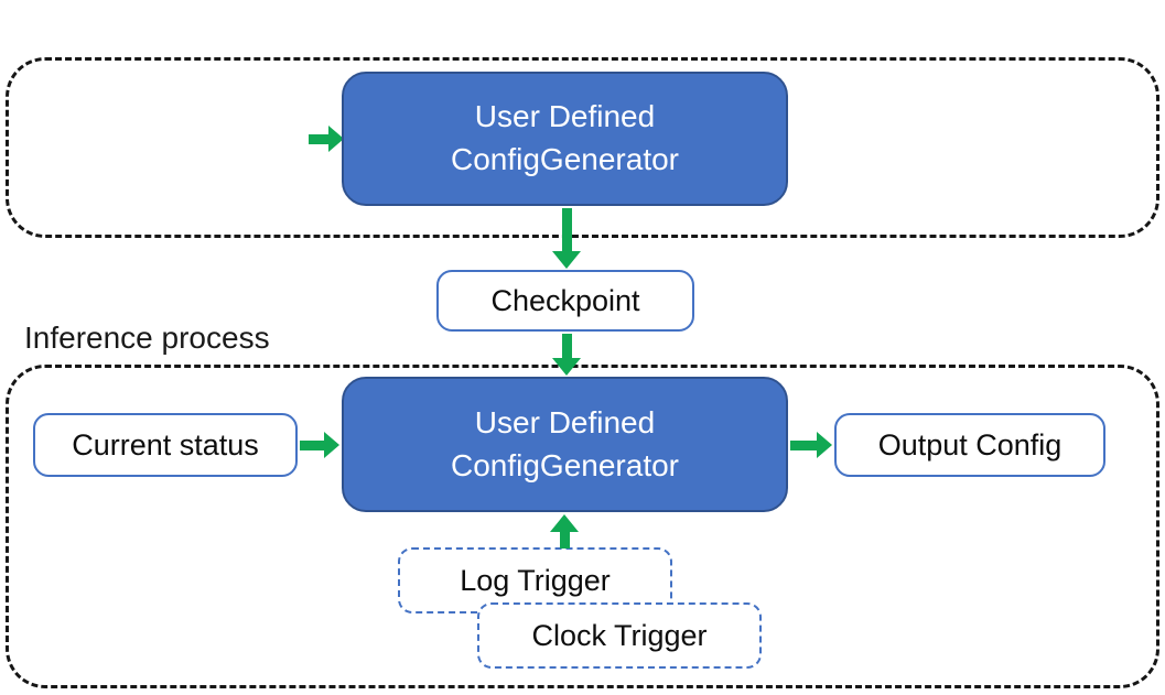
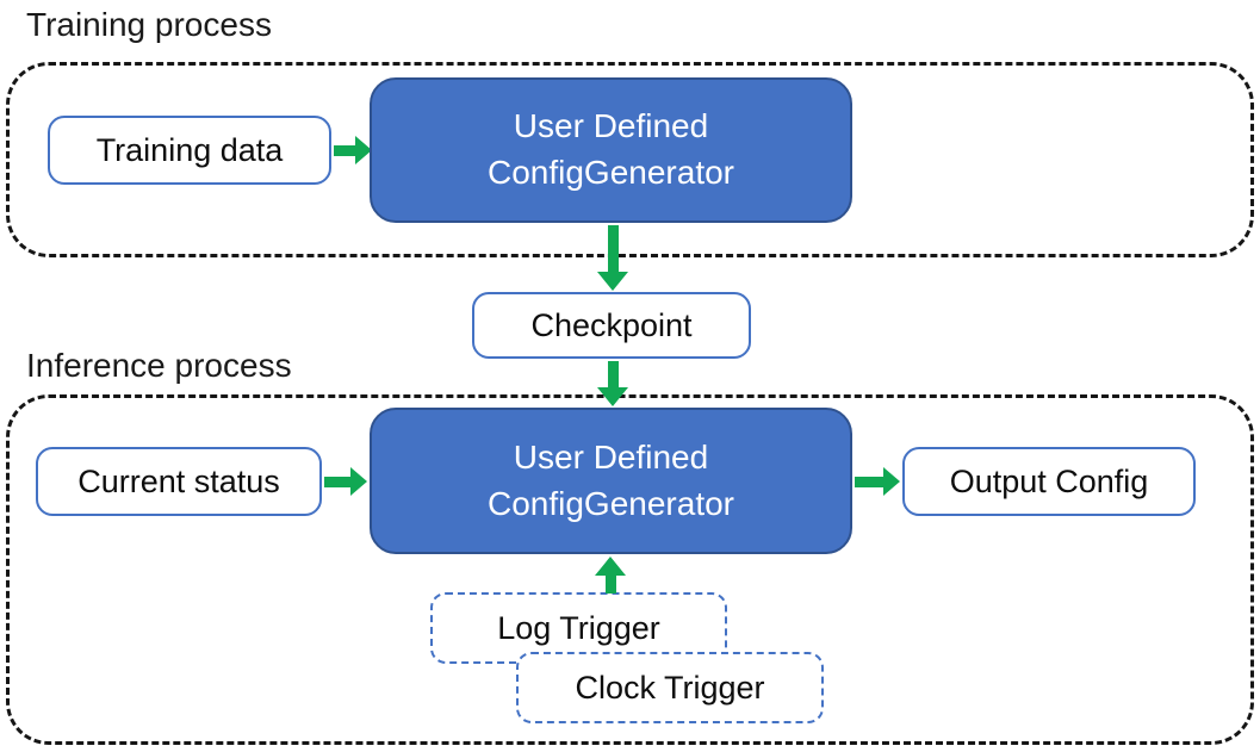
+ Training process
+ Training data
  User Defined
  ConfigGenerator
  Checkpoint
  Inference process
  Current status
  User Defined
  ConfigGenerator
  Output Config
  Log Trigger
  Clock Trigger
